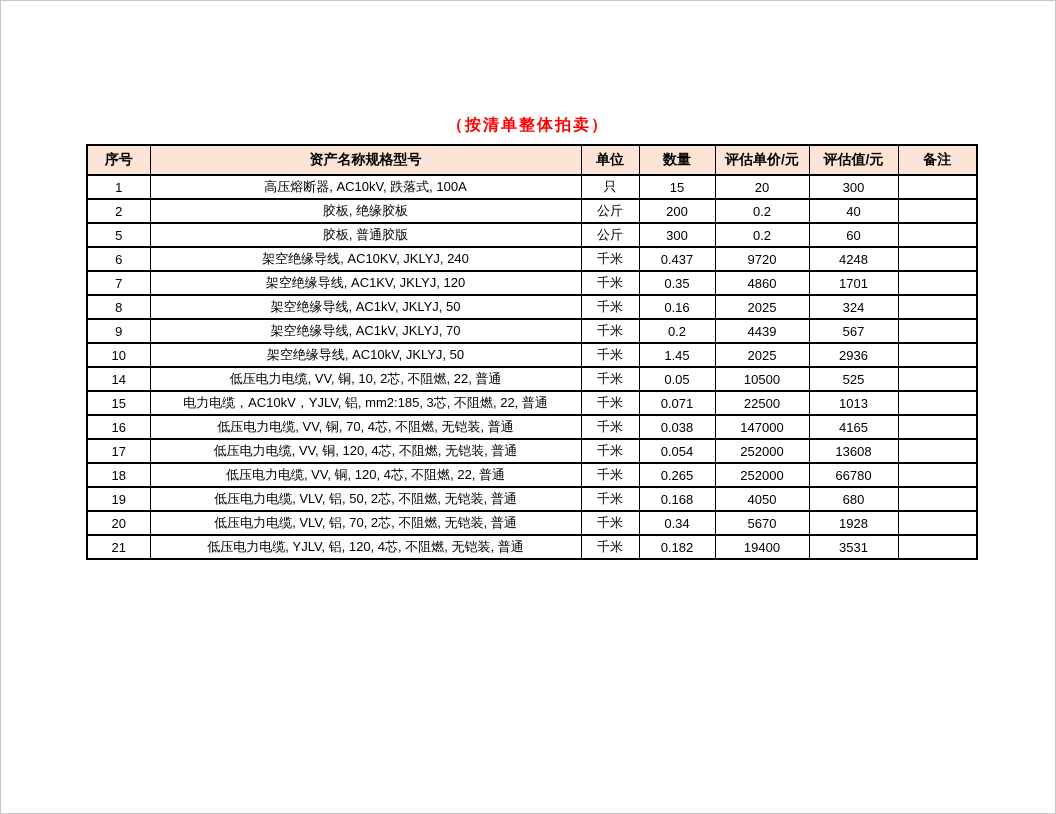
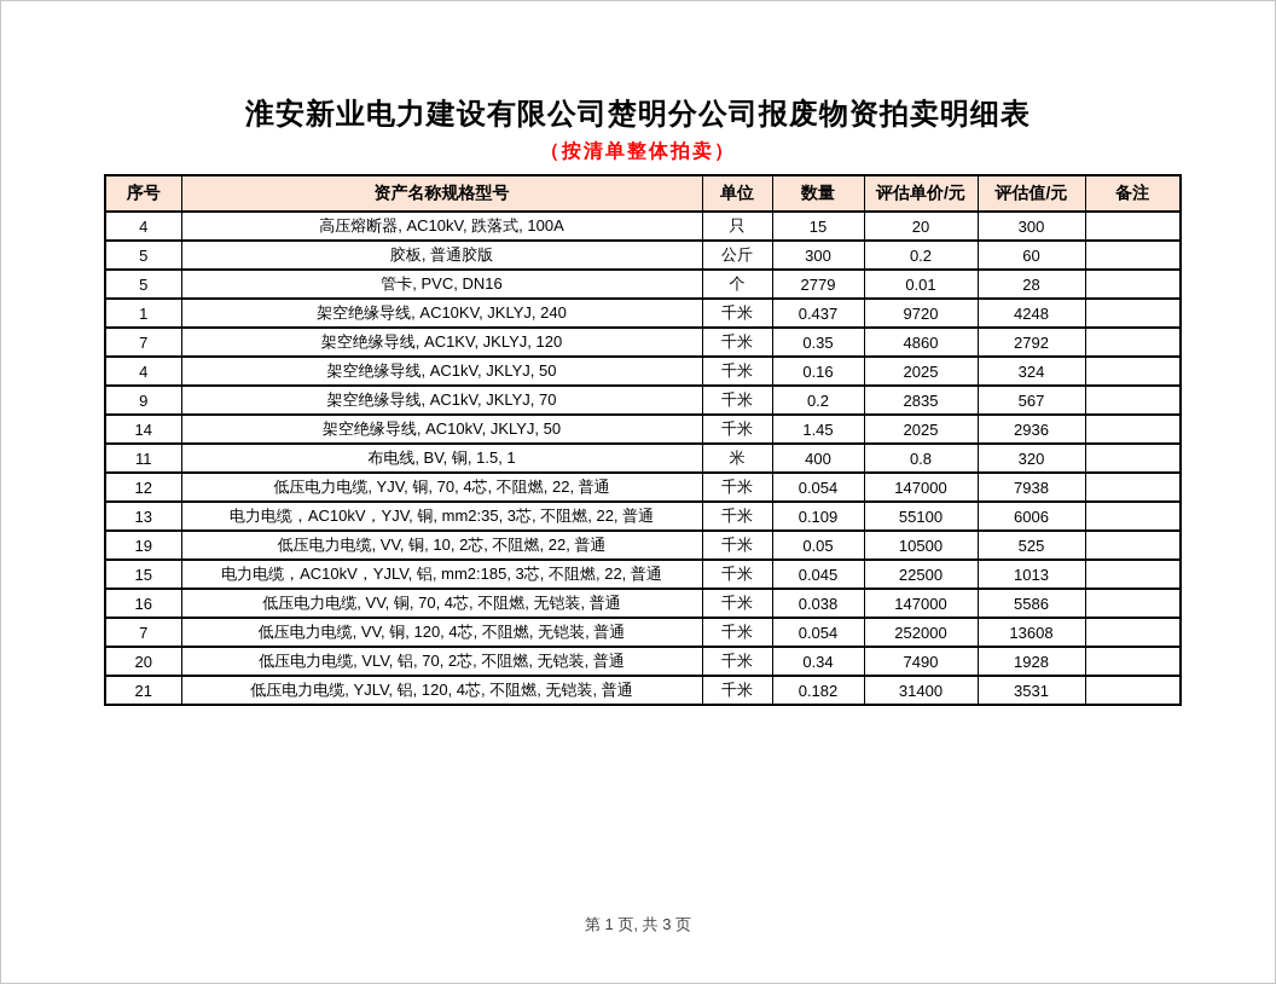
+ 淮安新业电力建设有限公司楚明分公司报废物资拍卖明细表
  （按清单整体拍卖）
  序号	资产名称规格型号	单位	数量	评估单价/元	评估值/元	备注
- 1	高压熔断器, AC10kV, 跌落式, 100A	只	15	20	300
+ 4	高压熔断器, AC10kV, 跌落式, 100A	只	15	20	300
- 2	胶板, 绝缘胶板	公斤	200	0.2	40
  5	胶板, 普通胶版	公斤	300	0.2	60
+ 5	管卡, PVC, DN16	个	2779	0.01	28
- 6	架空绝缘导线, AC10KV, JKLYJ, 240	千米	0.437	9720	4248
+ 1	架空绝缘导线, AC10KV, JKLYJ, 240	千米	0.437	9720	4248
- 7	架空绝缘导线, AC1KV, JKLYJ, 120	千米	0.35	4860	1701
+ 7	架空绝缘导线, AC1KV, JKLYJ, 120	千米	0.35	4860	2792
- 8	架空绝缘导线, AC1kV, JKLYJ, 50	千米	0.16	2025	324
+ 4	架空绝缘导线, AC1kV, JKLYJ, 50	千米	0.16	2025	324
- 9	架空绝缘导线, AC1kV, JKLYJ, 70	千米	0.2	4439	567
+ 9	架空绝缘导线, AC1kV, JKLYJ, 70	千米	0.2	2835	567
- 10	架空绝缘导线, AC10kV, JKLYJ, 50	千米	1.45	2025	2936
+ 14	架空绝缘导线, AC10kV, JKLYJ, 50	千米	1.45	2025	2936
+ 11	布电线, BV, 铜, 1.5, 1	米	400	0.8	320
+ 12	低压电力电缆, YJV, 铜, 70, 4芯, 不阻燃, 22, 普通	千米	0.054	147000	7938
+ 13	电力电缆，AC10kV，YJV, 铜, mm2:35, 3芯, 不阻燃, 22, 普通	千米	0.109	55100	6006
- 14	低压电力电缆, VV, 铜, 10, 2芯, 不阻燃, 22, 普通	千米	0.05	10500	525
+ 19	低压电力电缆, VV, 铜, 10, 2芯, 不阻燃, 22, 普通	千米	0.05	10500	525
- 15	电力电缆，AC10kV，YJLV, 铝, mm2:185, 3芯, 不阻燃, 22, 普通	千米	0.071	22500	1013
+ 15	电力电缆，AC10kV，YJLV, 铝, mm2:185, 3芯, 不阻燃, 22, 普通	千米	0.045	22500	1013
- 16	低压电力电缆, VV, 铜, 70, 4芯, 不阻燃, 无铠装, 普通	千米	0.038	147000	4165
+ 16	低压电力电缆, VV, 铜, 70, 4芯, 不阻燃, 无铠装, 普通	千米	0.038	147000	5586
- 17	低压电力电缆, VV, 铜, 120, 4芯, 不阻燃, 无铠装, 普通	千米	0.054	252000	13608
+ 7	低压电力电缆, VV, 铜, 120, 4芯, 不阻燃, 无铠装, 普通	千米	0.054	252000	13608
- 18	低压电力电缆, VV, 铜, 120, 4芯, 不阻燃, 22, 普通	千米	0.265	252000	66780
- 19	低压电力电缆, VLV, 铝, 50, 2芯, 不阻燃, 无铠装, 普通	千米	0.168	4050	680
- 20	低压电力电缆, VLV, 铝, 70, 2芯, 不阻燃, 无铠装, 普通	千米	0.34	5670	1928
+ 20	低压电力电缆, VLV, 铝, 70, 2芯, 不阻燃, 无铠装, 普通	千米	0.34	7490	1928
- 21	低压电力电缆, YJLV, 铝, 120, 4芯, 不阻燃, 无铠装, 普通	千米	0.182	19400	3531
+ 21	低压电力电缆, YJLV, 铝, 120, 4芯, 不阻燃, 无铠装, 普通	千米	0.182	31400	3531
+ 第 1 页, 共 3 页
